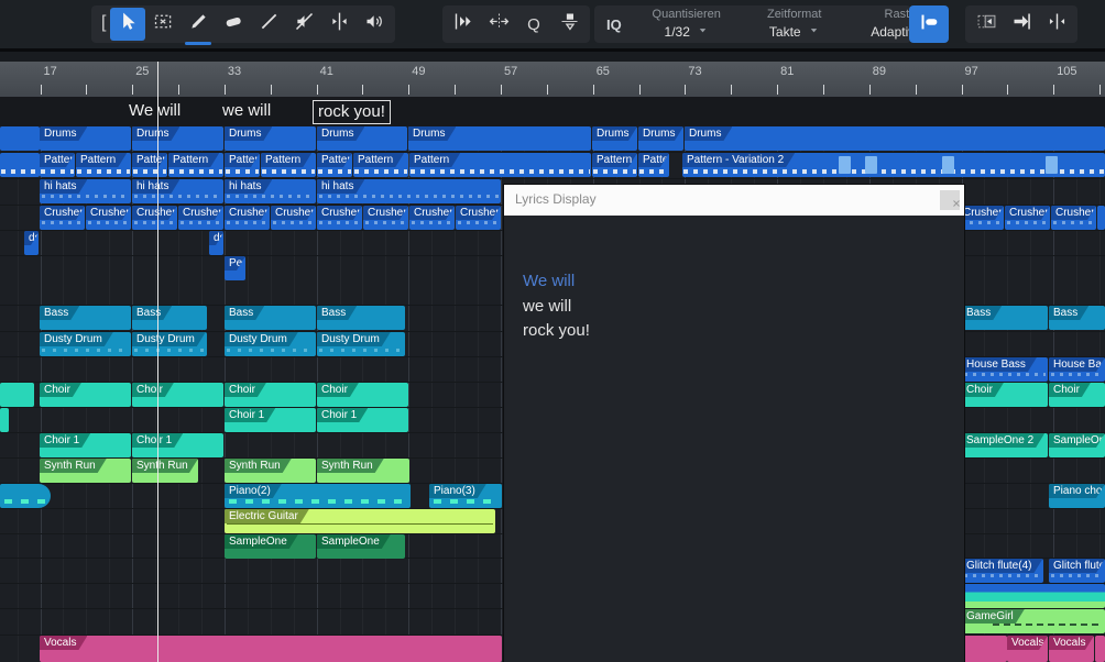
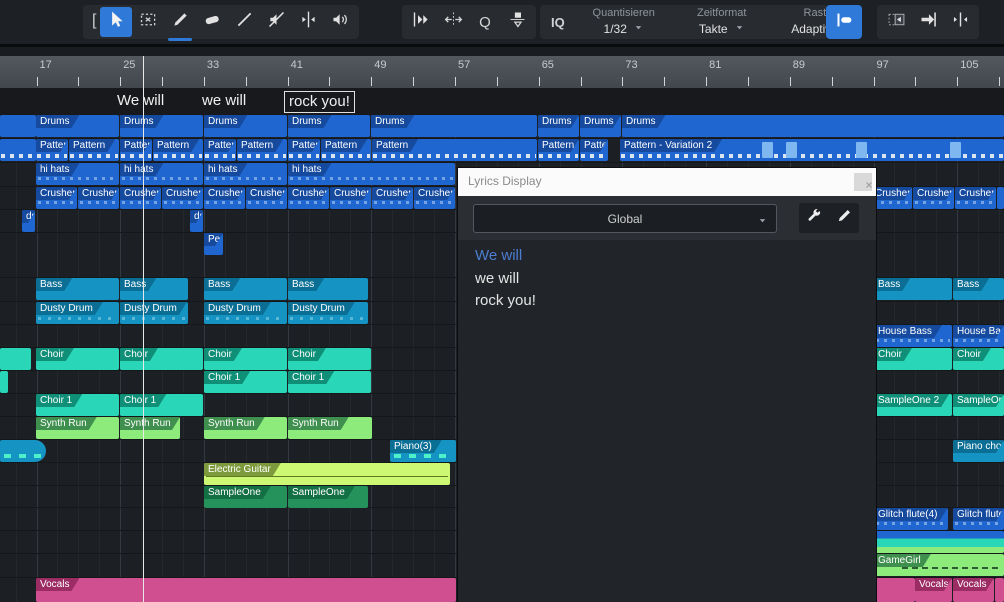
  [
  Q
  IQ
  Quantisieren
  1/32
  Zeitformat
  Takte
  Adapti
  17
  25
  33
  41
  49
  57
  65
  73
  81
  89
  97
  105
  We will
  we will
  rock you!
  Drums
  Drums
  Drums
  Drums
  Drums
  Drums
  Drums
  Drums
  Patte
  Pattern
  Patte
  Pattern
  Patte
  Pattern
  Patte
  Pattern
  Pattern
  Pattern
  Pattern - Variation 2
  hi hats
  hi hts
  hi hats
  hi hats
  Crushe
  Crushe
  Cruhe
  Crushe
  Crushe
  Crushe
  Crushe
  Crushe
  Crushe
  Crushe
  Crushe
  Crushe
  Crushe
  Bass
  Bas
  Bass
  Bass
  Bass
  Bass
  Dusty Drum
  Dusy Drum
  Dusty Drum
  Dusty Drum
  House Bass
  House Ba
  Choir
  Chor
  Choir
  Choir
  Choir
  Choir
  Choir 1
  Choir 1
  Choir 1
  Chor 1
  SampleOne 2
  SampleO
  Synth Run
  Synh Run
  Synth Run
  Synth Run
- Piano(2)
  Piano(3)
  Piano cho
  Electric Guitar
  SampleOne
  SampleOne
  Glitch flute(4)
  Glitch flut
  GameGirl
  Vocals
  Vocals
  Vocals
  Lyrics Display
+ Global
  We will
  we will
  rock you!
